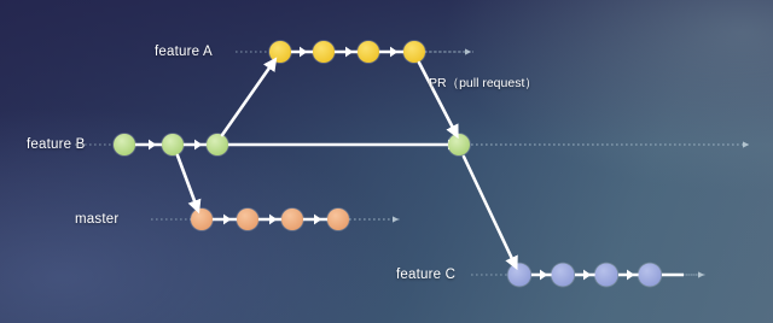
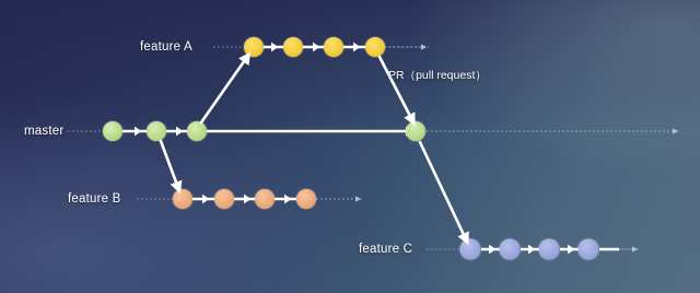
- feature B
+ master
  feature A
- master
+ feature B
  feature C
  PR（pull request）
